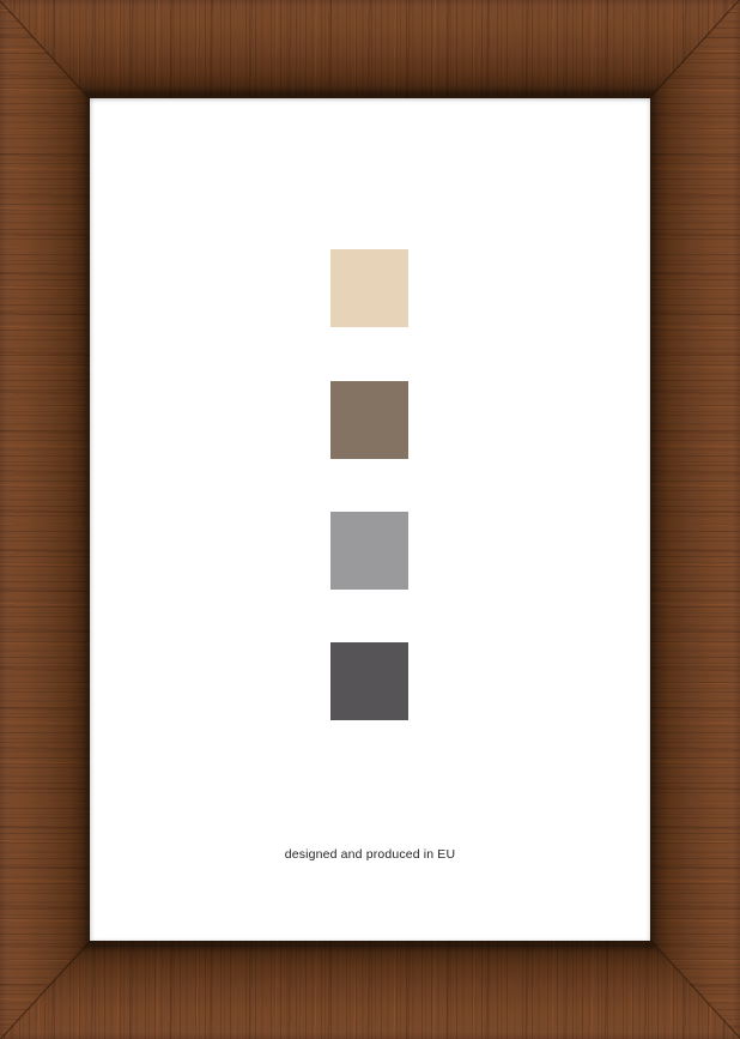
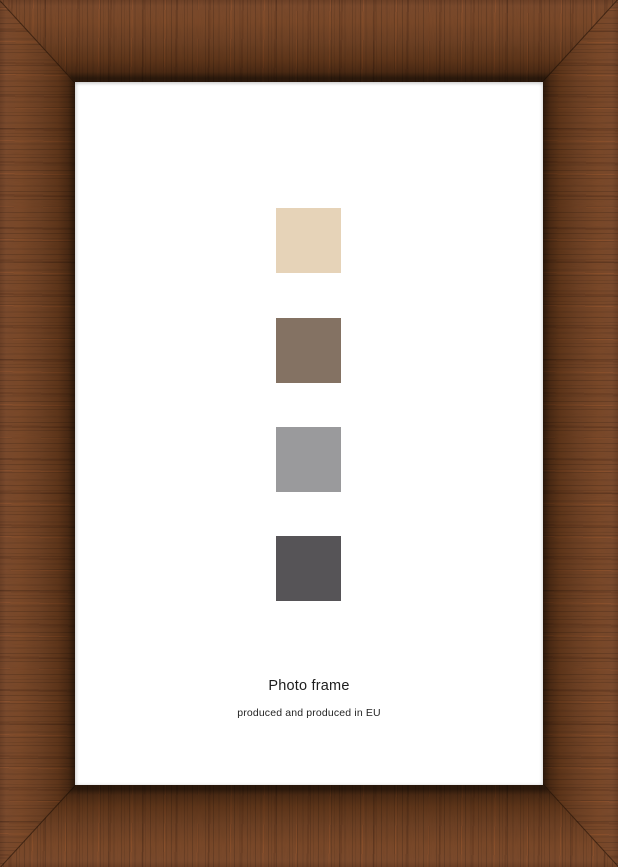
+ Photo frame
- designed and produced in EU
+ produced and produced in EU
